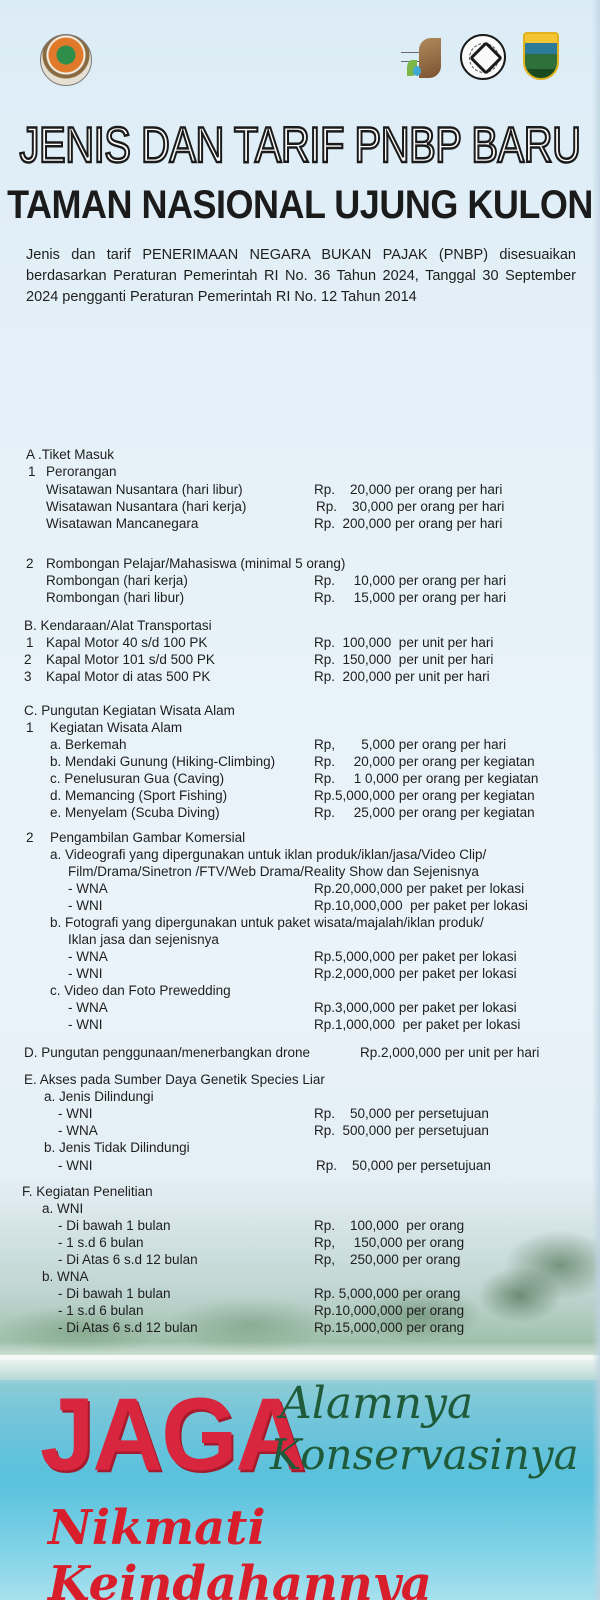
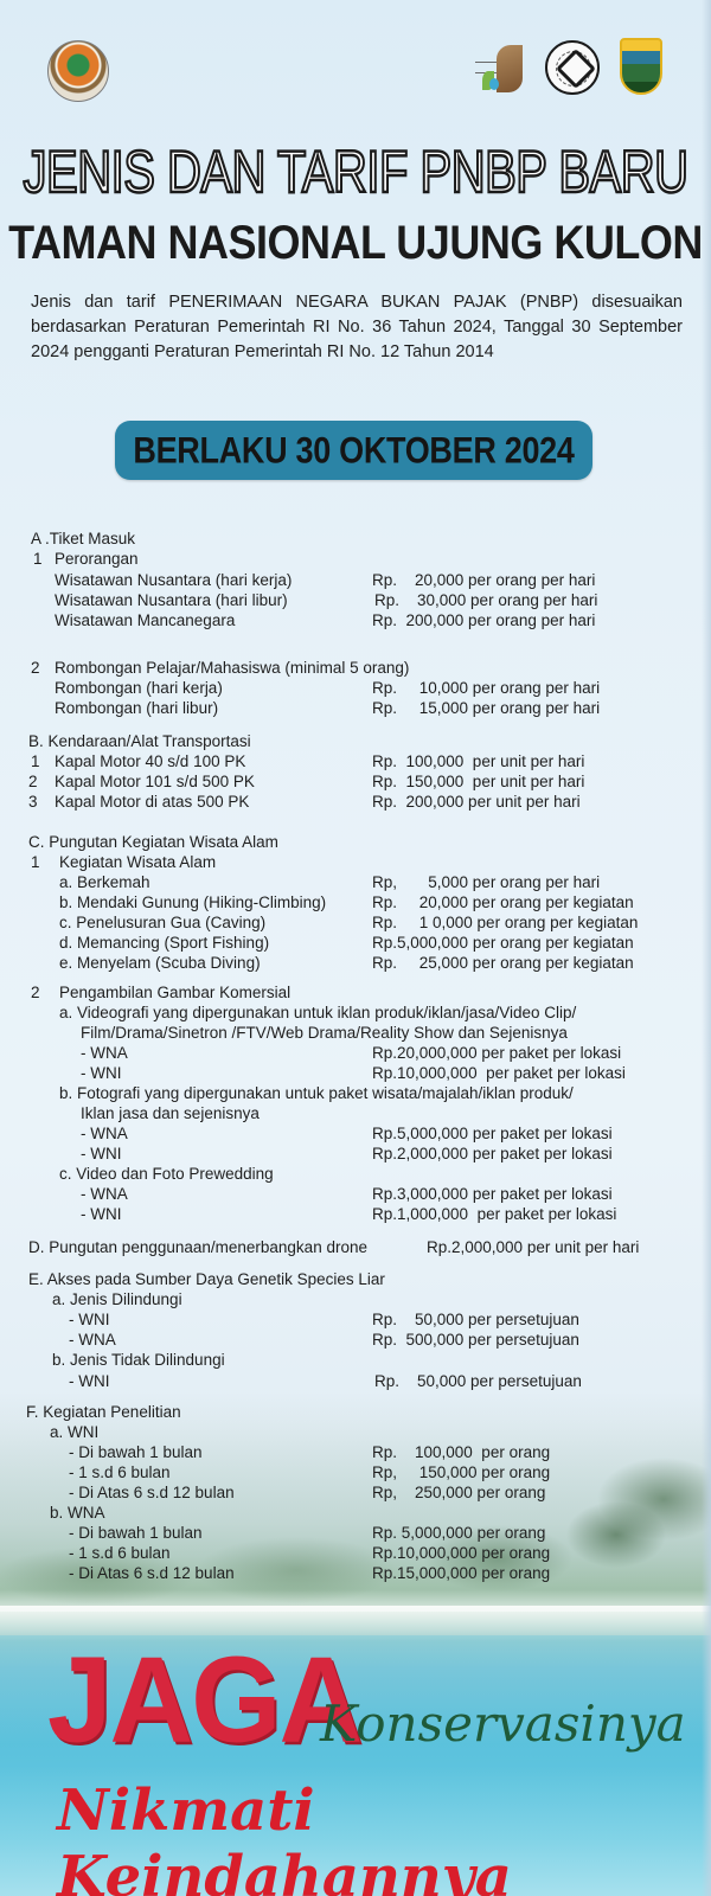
  JENIS DAN TARIF PNBP BARU
  TAMAN NASIONAL UJUNG KULON
  Jenis dan tarif PENERIMAAN NEGARA BUKAN PAJAK (PNBP) disesuaikan berdasarkan Peraturan Pemerintah RI No. 36 Tahun 2024, Tanggal 30 September 2024 pengganti Peraturan Pemerintah RI No. 12 Tahun 2014
+ BERLAKU 30 OKTOBER 2024
  A .Tiket Masuk
  1
  Perorangan
- Wisatawan Nusantara (hari libur)
+ Wisatawan Nusantara (hari kerja)
  Rp. 20,000 per orang per hari
- Wisatawan Nusantara (hari kerja)
+ Wisatawan Nusantara (hari libur)
  Rp. 30,000 per orang per hari
  Wisatawan Mancanegara
  Rp. 200,000 per orang per hari
  2
  Rombongan Pelajar/Mahasiswa (minimal 5 orang)
  Rombongan (hari kerja)
  Rp. 10,000 per orang per hari
  Rombongan (hari libur)
  Rp. 15,000 per orang per hari
  B. Kendaraan/Alat Transportasi
  1
  Kapal Motor 40 s/d 100 PK
  Rp. 100,000 per unit per hari
  2
  Kapal Motor 101 s/d 500 PK
  Rp. 150,000 per unit per hari
  3
  Kapal Motor di atas 500 PK
  Rp. 200,000 per unit per hari
  C. Pungutan Kegiatan Wisata Alam
  1
  Kegiatan Wisata Alam
  a. Berkemah
  Rp, 5,000 per orang per hari
  b. Mendaki Gunung (Hiking-Climbing)
  Rp. 20,000 per orang per kegiatan
  c. Penelusuran Gua (Caving)
  Rp. 1 0,000 per orang per kegiatan
  d. Memancing (Sport Fishing)
  Rp.5,000,000 per orang per kegiatan
  e. Menyelam (Scuba Diving)
  Rp. 25,000 per orang per kegiatan
  2
  Pengambilan Gambar Komersial
  a. Videografi yang dipergunakan untuk iklan produk/iklan/jasa/Video Clip/
  Film/Drama/Sinetron /FTV/Web Drama/Reality Show dan Sejenisnya
  - WNA
  Rp.20,000,000 per paket per lokasi
  - WNI
  Rp.10,000,000 per paket per lokasi
  b. Fotografi yang dipergunakan untuk paket wisata/majalah/iklan produk/
  Iklan jasa dan sejenisnya
  - WNA
  Rp.5,000,000 per paket per lokasi
  - WNI
  Rp.2,000,000 per paket per lokasi
  c. Video dan Foto Prewedding
  - WNA
  Rp.3,000,000 per paket per lokasi
  - WNI
  Rp.1,000,000 per paket per lokasi
  D. Pungutan penggunaan/menerbangkan drone
  Rp.2,000,000 per unit per hari
  E. Akses pada Sumber Daya Genetik Species Liar
  a. Jenis Dilindungi
  - WNI
  Rp. 50,000 per persetujuan
  - WNA
  Rp. 500,000 per persetujuan
  b. Jenis Tidak Dilindungi
  - WNI
  Rp. 50,000 per persetujuan
  F. Kegiatan Penelitian
  a. WNI
  - Di bawah 1 bulan
  Rp. 100,000 per orang
  - 1 s.d 6 bulan
  Rp, 150,000 per orang
  - Di Atas 6 s.d 12 bulan
  Rp, 250,000 per orang
  b. WNA
  - Di bawah 1 bulan
  Rp. 5,000,000 per orang
  - 1 s.d 6 bulan
  Rp.10,000,000 per orang
  - Di Atas 6 s.d 12 bulan
  Rp.15,000,000 per orang
  JAGA
- Alamnya
  Konservasinya
  Nikmati Keindahannya
